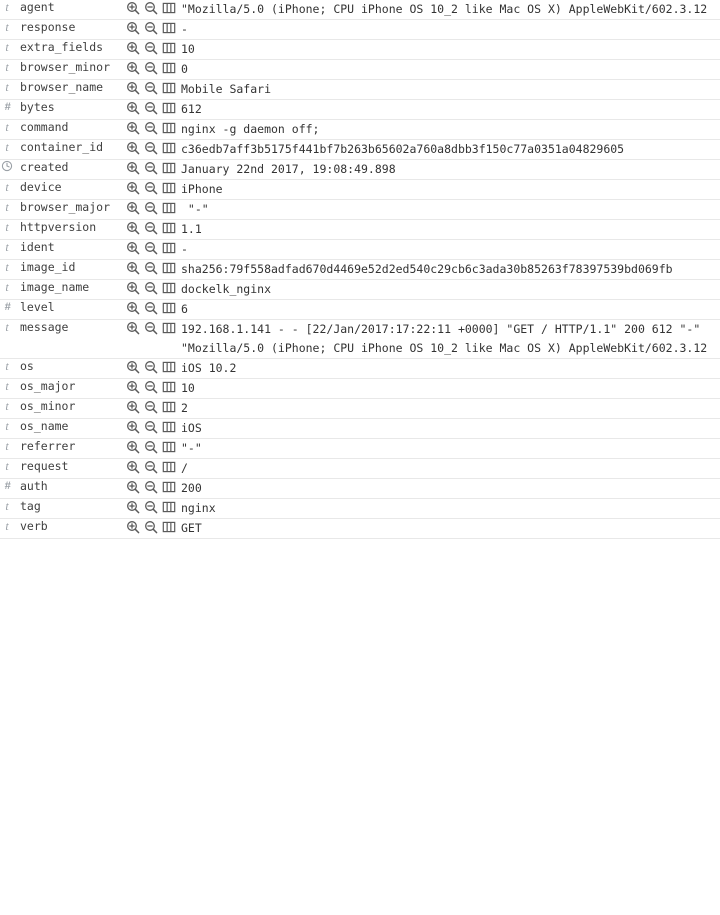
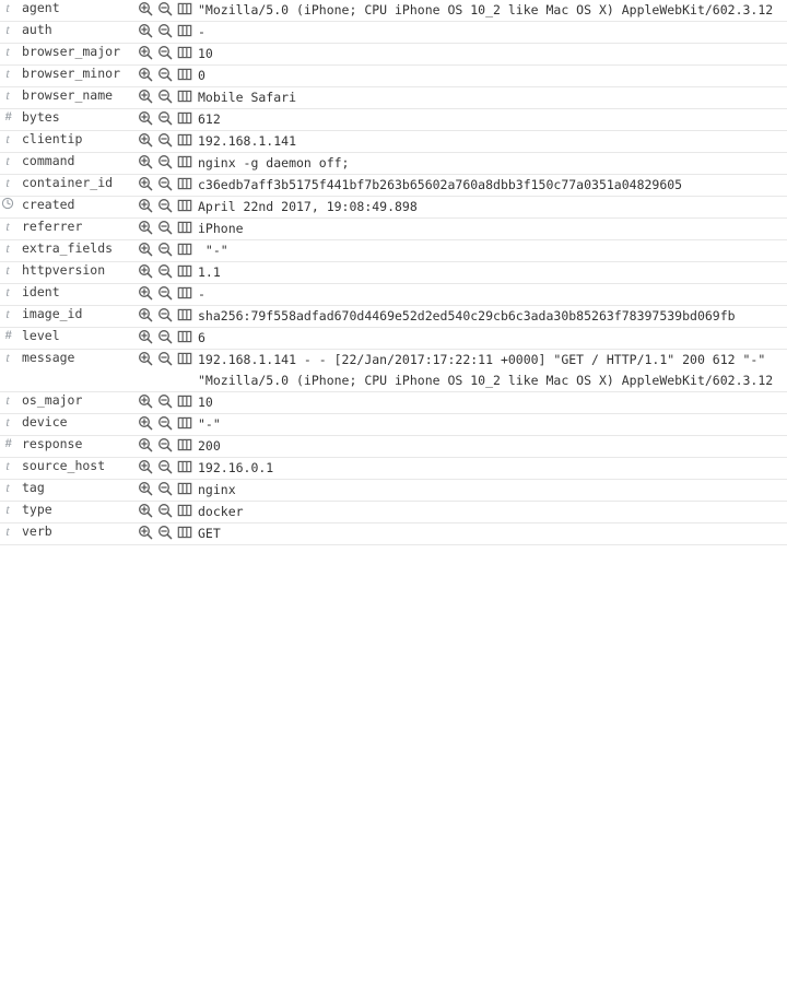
  t agent		"Mozilla/5.0 (iPhone; CPU iPhone OS 10_2 like Mac OS X) AppleWebKit/602.3.12
- t response		-
+ t auth		-
- t extra_fields		10
+ t browser_major		10
  t browser_minor		0
  t browser_name		Mobile Safari
  # bytes		612
+ t clientip		192.168.1.141
  t command		nginx -g daemon off;
  t container_id		c36edb7aff3b5175f441bf7b263b65602a760a8dbb3f150c77a0351a04829605
- created		January 22nd 2017, 19:08:49.898
+ created		April 22nd 2017, 19:08:49.898
- t device		iPhone
+ t referrer		iPhone
- t browser_major		"-"
+ t extra_fields		"-"
  t httpversion		1.1
  t ident		-
  t image_id		sha256:79f558adfad670d4469e52d2ed540c29cb6c3ada30b85263f78397539bd069fb
- t image_name		dockelk_nginx
  # level		6
  t message		192.168.1.141 - - [22/Jan/2017:17:22:11 +0000] "GET / HTTP/1.1" 200 612 "-" "Mozilla/5.0 (iPhone; CPU iPhone OS 10_2 like Mac OS X) AppleWebKit/602.3.12
- t os		iOS 10.2
  t os_major		10
- t os_minor		2
- t os_name		iOS
- t referrer		"-"
+ t device		"-"
- t request		/
- # auth		200
+ # response		200
+ t source_host		192.16.0.1
  t tag		nginx
+ t type		docker
  t verb		GET
